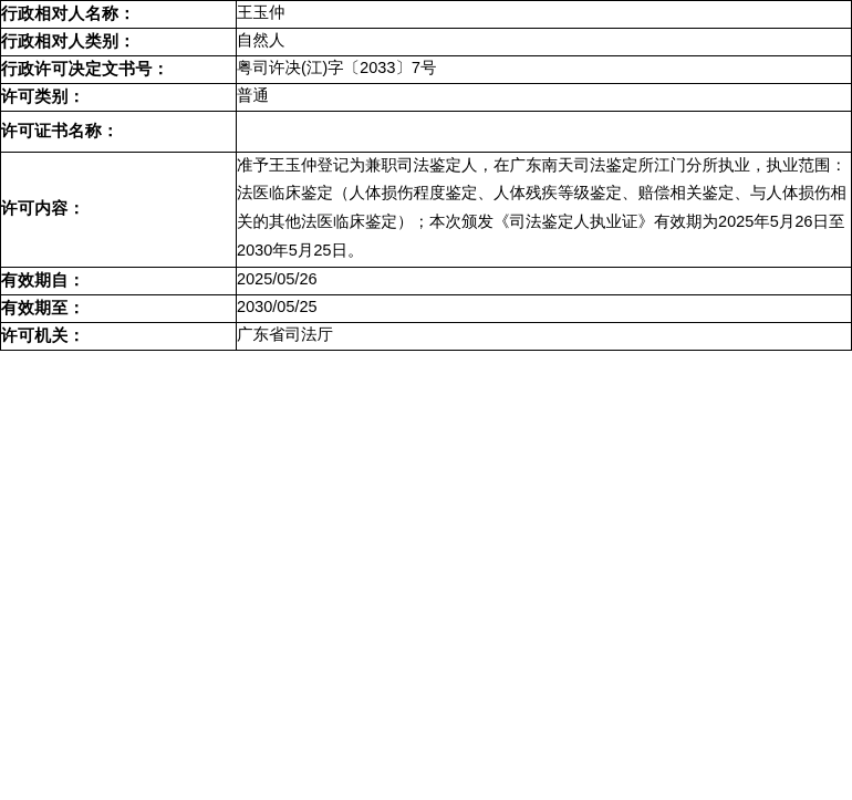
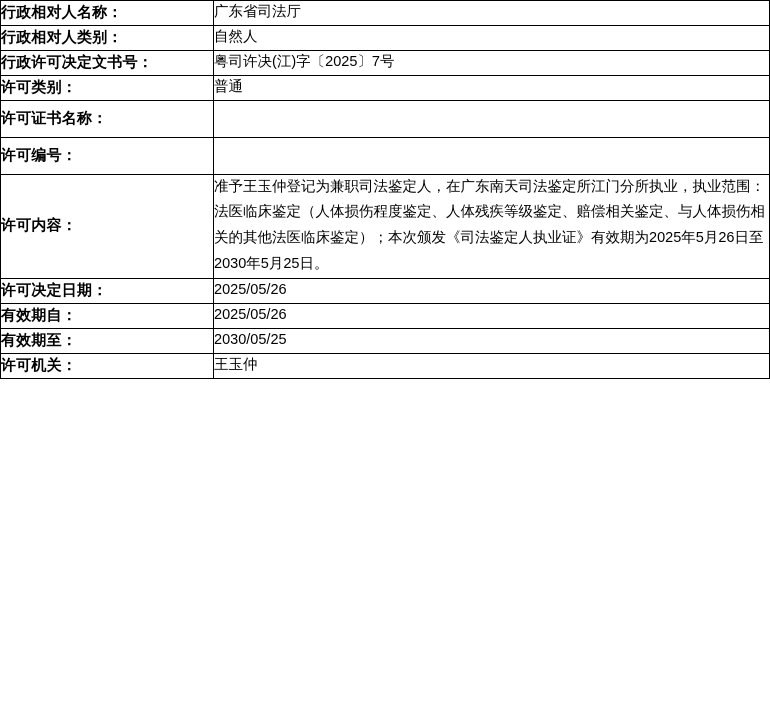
- 行政相对人名称：	王玉仲
+ 行政相对人名称：	广东省司法厅
  行政相对人类别：	自然人
- 行政许可决定文书号：	粤司许决(江)字〔2033〕7号
+ 行政许可决定文书号：	粤司许决(江)字〔2025〕7号
  许可类别：	普通
  许可证书名称：
+ 许可编号：
  许可内容：	准予王玉仲登记为兼职司法鉴定人，在广东南天司法鉴定所江门分所执业，执业范围：法医临床鉴定（人体损伤程度鉴定、人体残疾等级鉴定、赔偿相关鉴定、与人体损伤相关的其他法医临床鉴定）；本次颁发《司法鉴定人执业证》有效期为2025年5月26日至2030年5月25日。
+ 许可决定日期：	2025/05/26
  有效期自：	2025/05/26
  有效期至：	2030/05/25
- 许可机关：	广东省司法厅
+ 许可机关：	王玉仲
